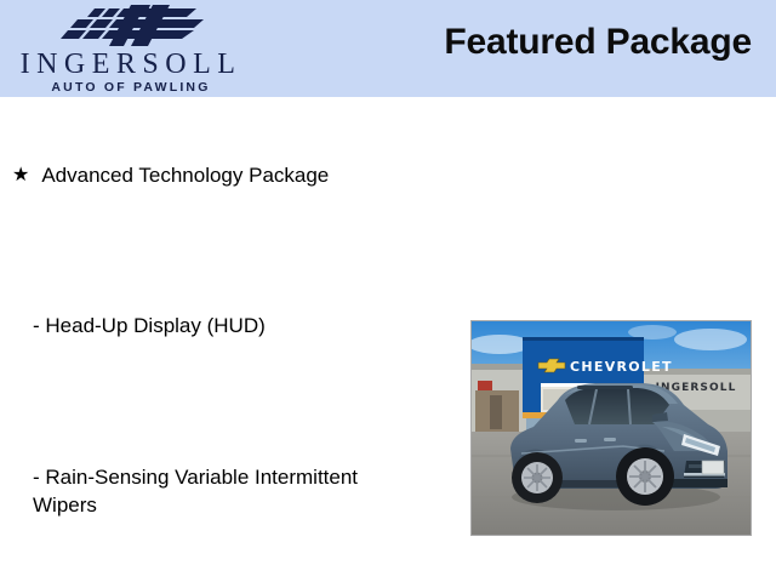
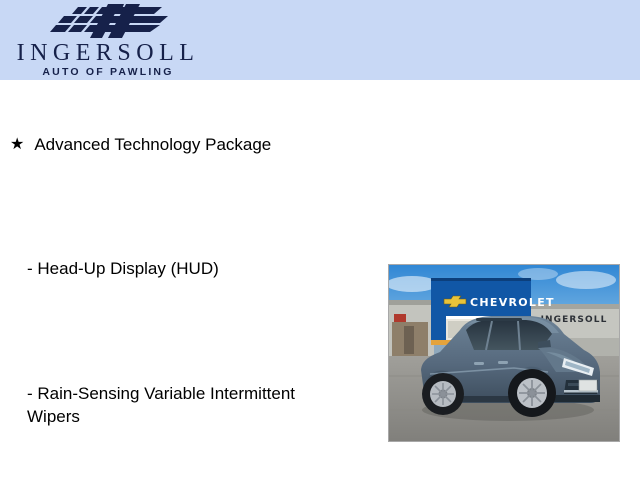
  INGERSOLL
  AUTO OF PAWLING
- Featured Package
  ★
  Advanced Technology Package
  - Head-Up Display (HUD)
  - Rain-Sensing Variable Intermittent Wipers
  NGERSOLL
  CHEVROLET
